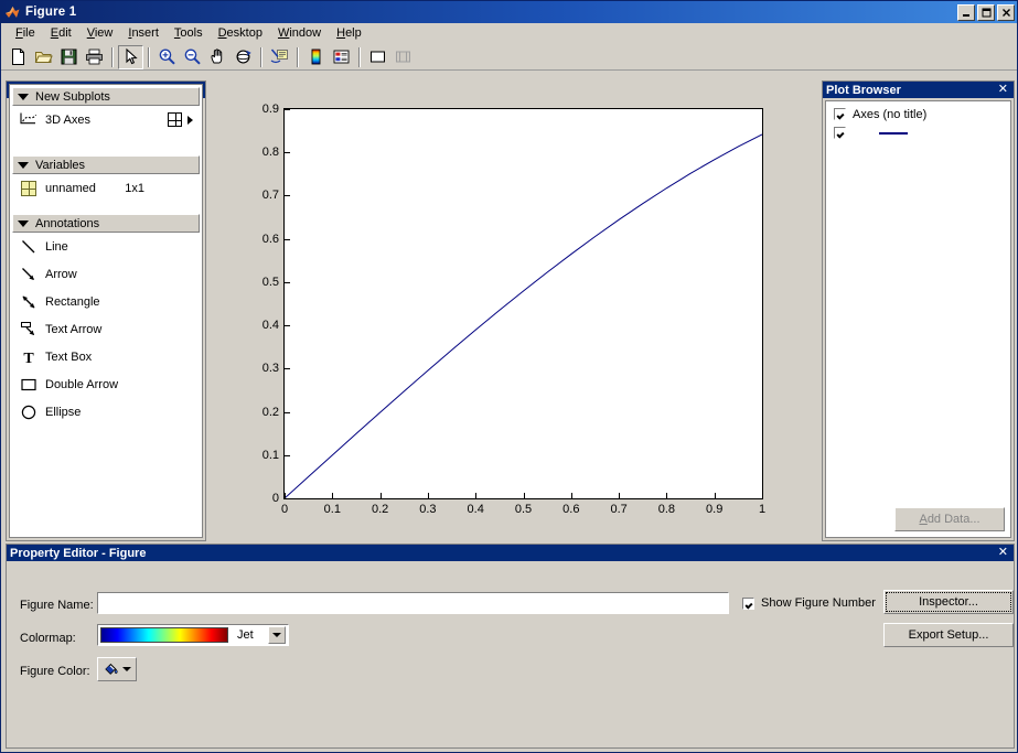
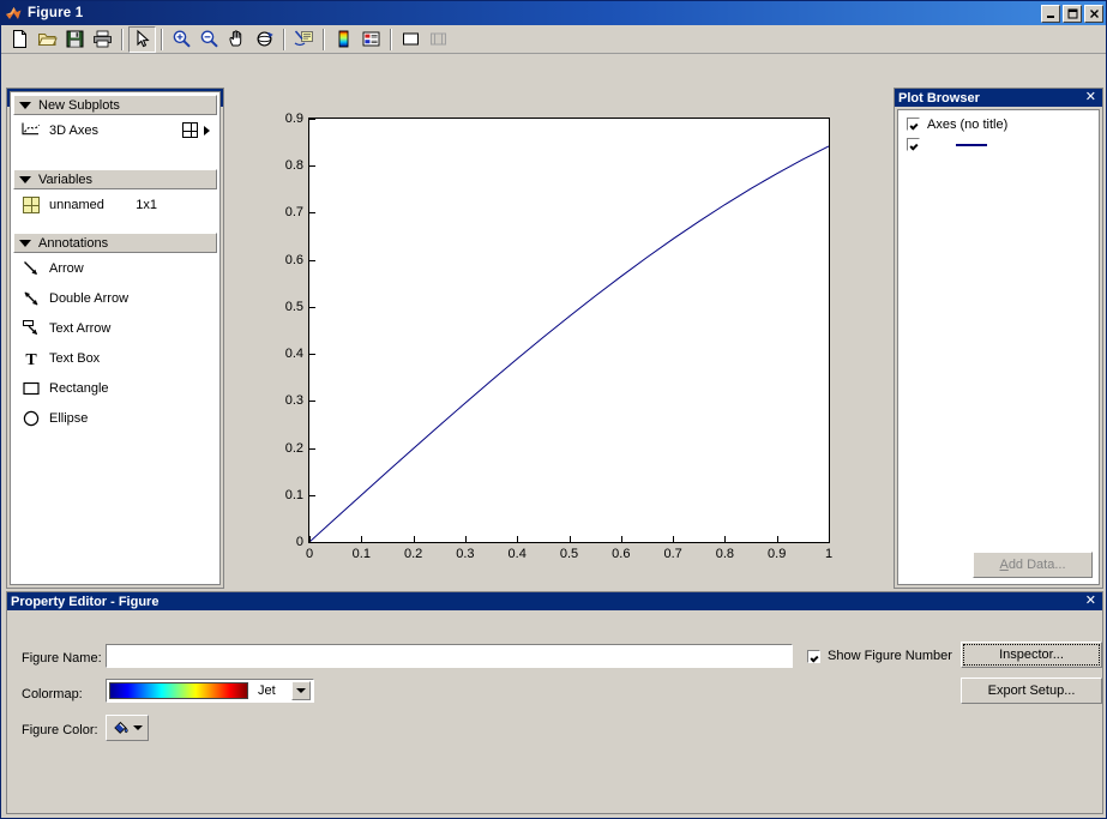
  Figure 1
- File
- Edit
- View
- Insert
- Tools
- Desktop
- Window
- Help
  0
  0.1
  0.2
  0.3
  0.4
  0.5
  0.6
  0.7
  0.8
  0.9
  0
  0.1
  0.2
  0.3
  0.4
  0.5
  0.6
  0.7
  0.8
  0.9
  1
  New Subplots
  3D Axes
  Variables
  unnamed
  1x1
  Annotations
- Line
  Arrow
- Rectangle
+ Double Arrow
  Text Arrow
  T
  Text Box
- Double Arrow
+ Rectangle
  Ellipse
  Plot Browser
  ✕
  Axes (no title)
  Add Data...
  Property Editor - Figure
  ✕
  Figure Name:
  Colormap:
  Jet
  Figure Color:
  Show Figure Number
  Inspector...
  Export Setup...
